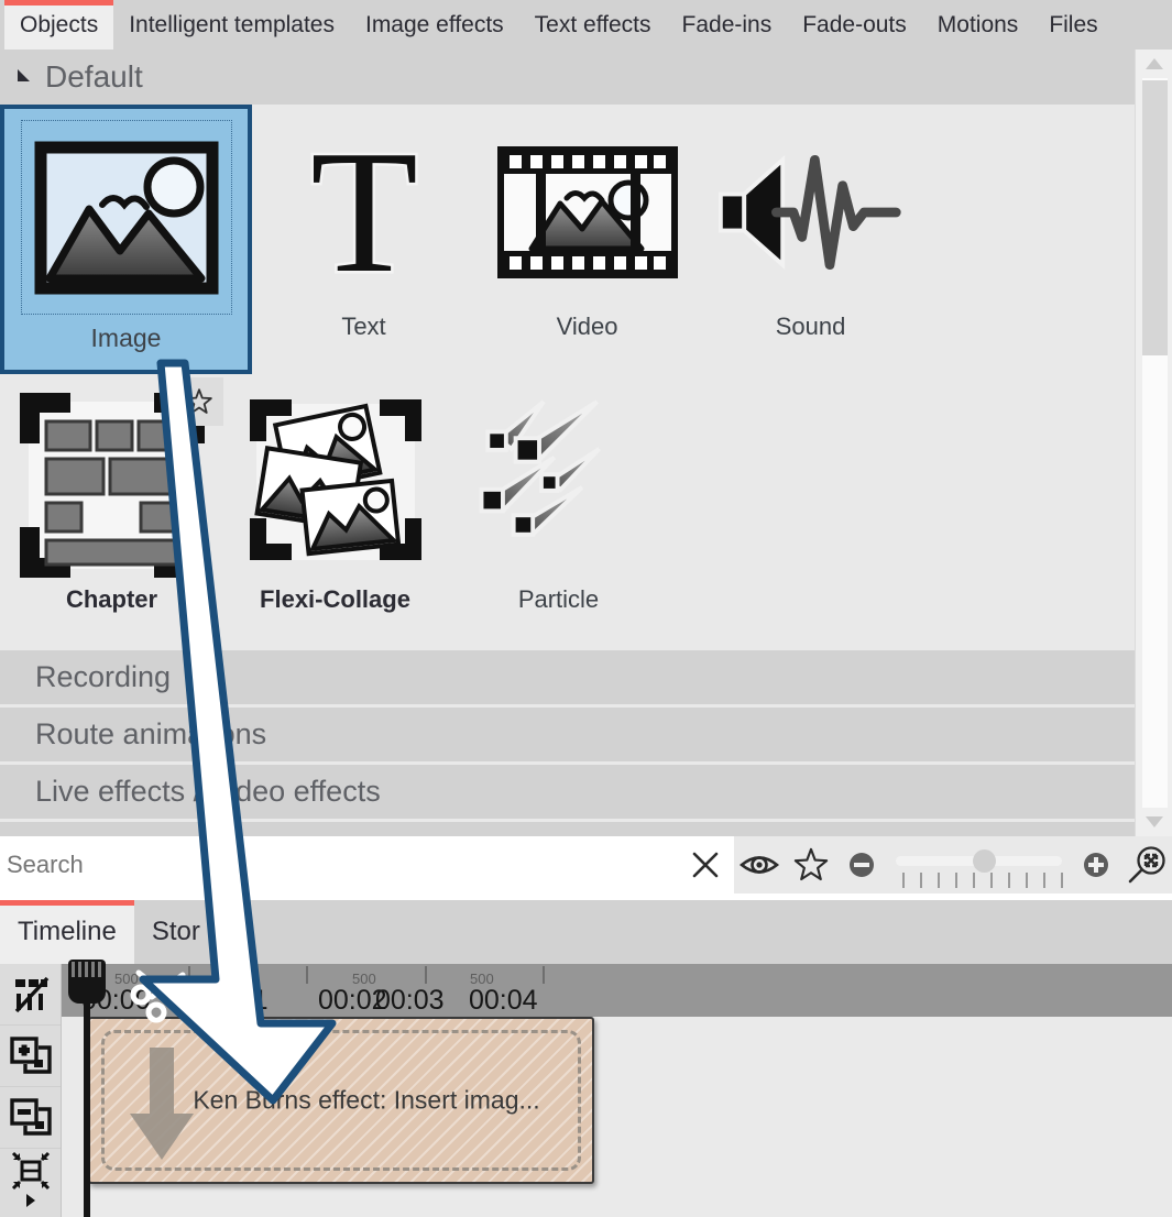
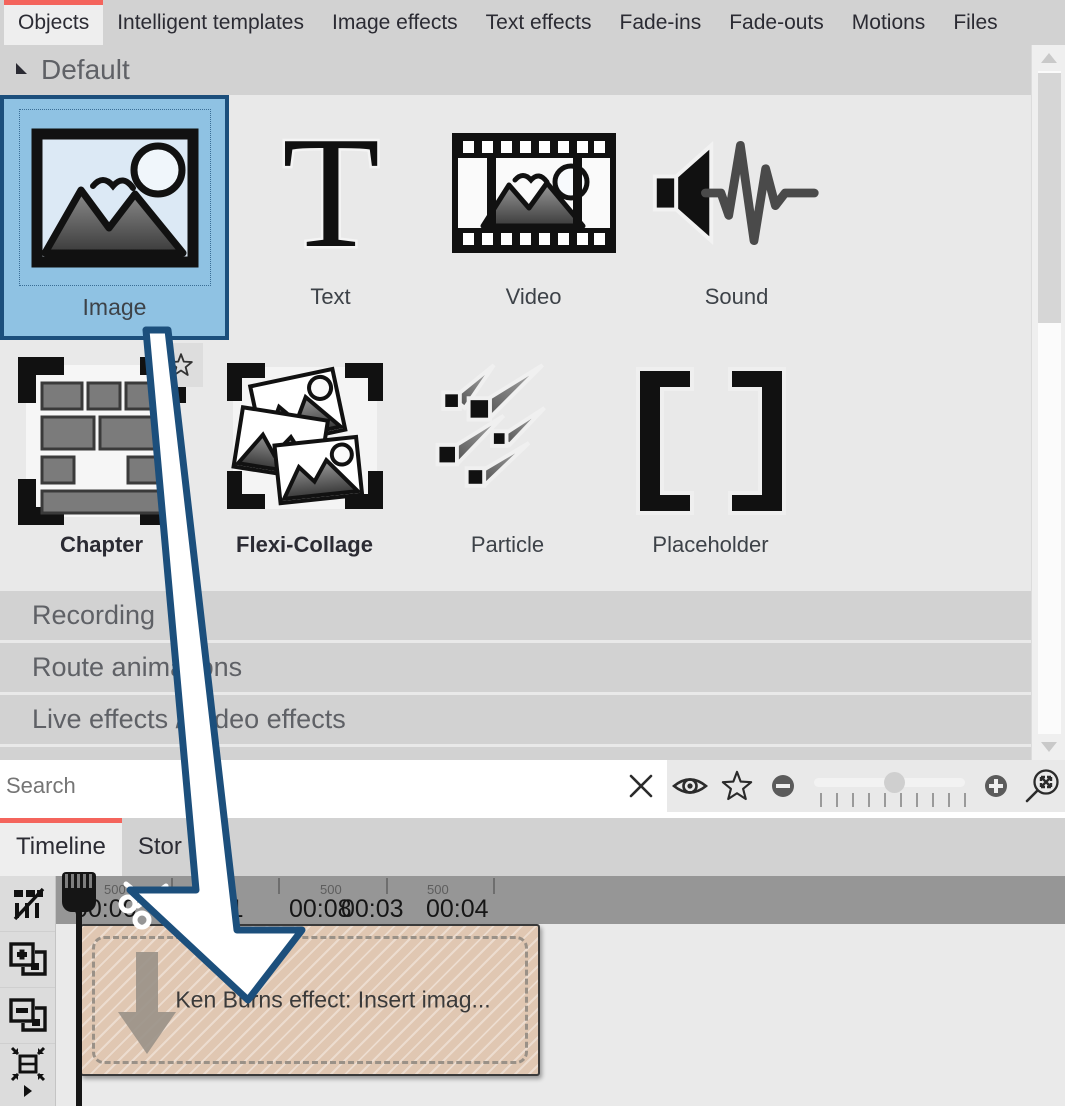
  Objects
  Intelligent templates
  Image effects
  Text effects
  Fade-ins
  Fade-outs
  Motions
  Files
  Default
  Image
  T
  Text
  Video
  Sound
  Chapter
  Flexi-Collage
  Particle
+ Placeholder
  Recording
  Route animns
  Live effectsdeo effects
  Search
  Timeline
  Stor
  500
  500
  500
- 00:02
+ 00:08
  00:03
  00:04
  Ken Brns effect: Insert imag...
